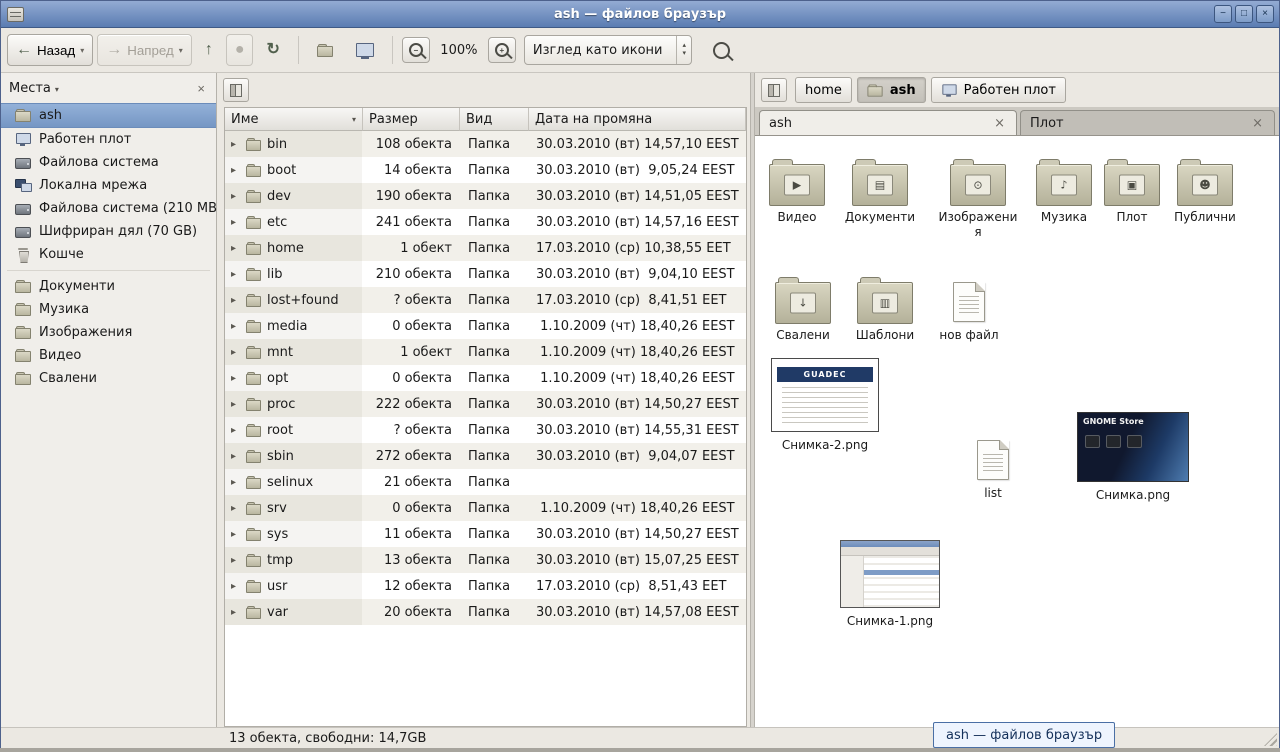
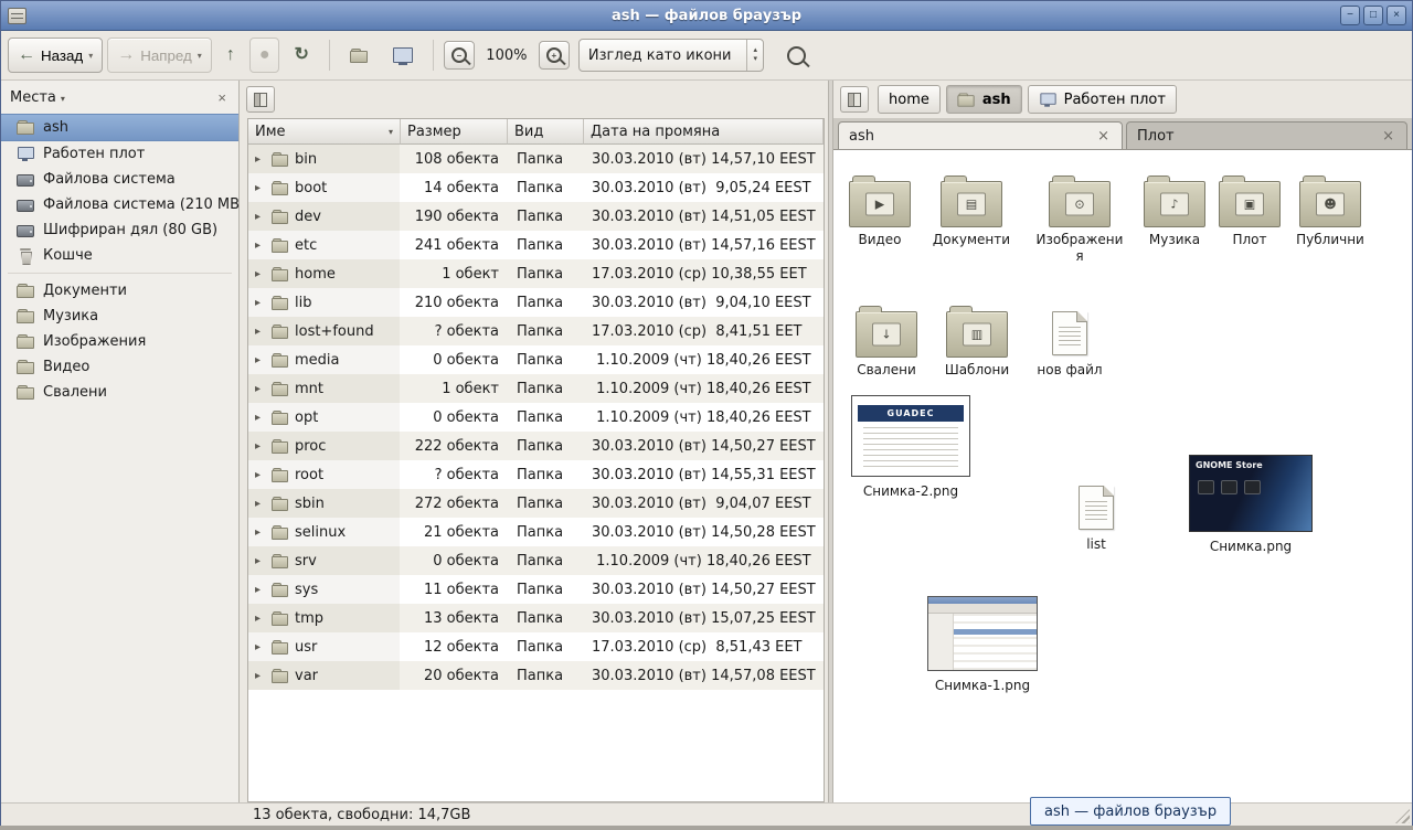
  ash — файлов браузър
  −
  □
  ×
  ←
  Назад
  ▾
  →
  Напред
  ▾
  ↑
  ●
  ↻
  −
  100%
  +
  Изглед като икони
  ▴
  ▾
  Места
  ▾
  ×
  ash
  Работен плот
  Файлова система
- Локална мрежа
  Файлова система (210 MB
- Шифриран дял (70 GB)
+ Шифриран дял (80 GB)
  Кошче
  Документи
  Музика
  Изображения
  Видео
  Свалени
  Име
  ▾
  Размер
  Вид
  Дата на промяна
  ▸
  bin
  108 обекта
  Папка
  30.03.2010 (вт) 14,57,10 EEST
  ▸
  boot
  14 обекта
  Папка
  30.03.2010 (вт) 9,05,24 EEST
  ▸
  dev
  190 обекта
  Папка
  30.03.2010 (вт) 14,51,05 EEST
  ▸
  etc
  241 обекта
  Папка
  30.03.2010 (вт) 14,57,16 EEST
  ▸
  home
  1 обект
  Папка
  17.03.2010 (ср) 10,38,55 EET
  ▸
  lib
  210 обекта
  Папка
  30.03.2010 (вт) 9,04,10 EEST
  ▸
  lost+found
  ? обекта
  Папка
  17.03.2010 (ср) 8,41,51 EET
  ▸
  media
  0 обекта
  Папка
  1.10.2009 (чт) 18,40,26 EEST
  ▸
  mnt
  1 обект
  Папка
  1.10.2009 (чт) 18,40,26 EEST
  ▸
  opt
  0 обекта
  Папка
  1.10.2009 (чт) 18,40,26 EEST
  ▸
  proc
  222 обекта
  Папка
  30.03.2010 (вт) 14,50,27 EEST
  ▸
  root
  ? обекта
  Папка
  30.03.2010 (вт) 14,55,31 EEST
  ▸
  sbin
  272 обекта
  Папка
  30.03.2010 (вт) 9,04,07 EEST
  ▸
  selinux
  21 обекта
  Папка
+ 30.03.2010 (вт) 14,50,28 EEST
  ▸
  srv
  0 обекта
  Папка
  1.10.2009 (чт) 18,40,26 EEST
  ▸
  sys
  11 обекта
  Папка
  30.03.2010 (вт) 14,50,27 EEST
  ▸
  tmp
  13 обекта
  Папка
  30.03.2010 (вт) 15,07,25 EEST
  ▸
  usr
  12 обекта
  Папка
  17.03.2010 (ср) 8,51,43 EET
  ▸
  var
  20 обекта
  Папка
  30.03.2010 (вт) 14,57,08 EEST
  home
  ash
  Работен плот
  ash
  ×
  Плот
  ×
  ▶
  Видео
  ▤
  Документи
  ⊙
  Изображения
  ♪
  Музика
  ▣
  Плот
  ☻
  Публични
  ↓
  Свалени
  ▥
  Шаблони
  нов файл
  GUADEC
  Снимка-2.png
  list
  GNOME Store
  Снимка.png
  Снимка-1.png
  13 обекта, свободни: 14,7GB
  ash — файлов браузър
